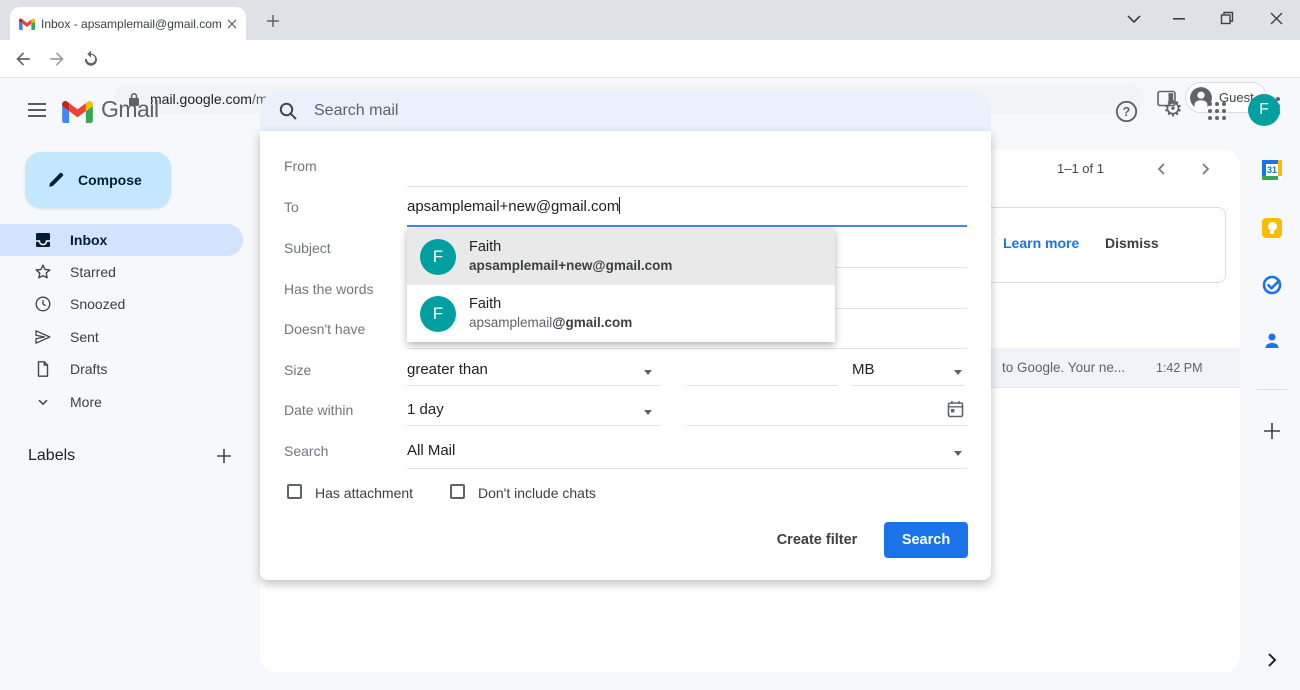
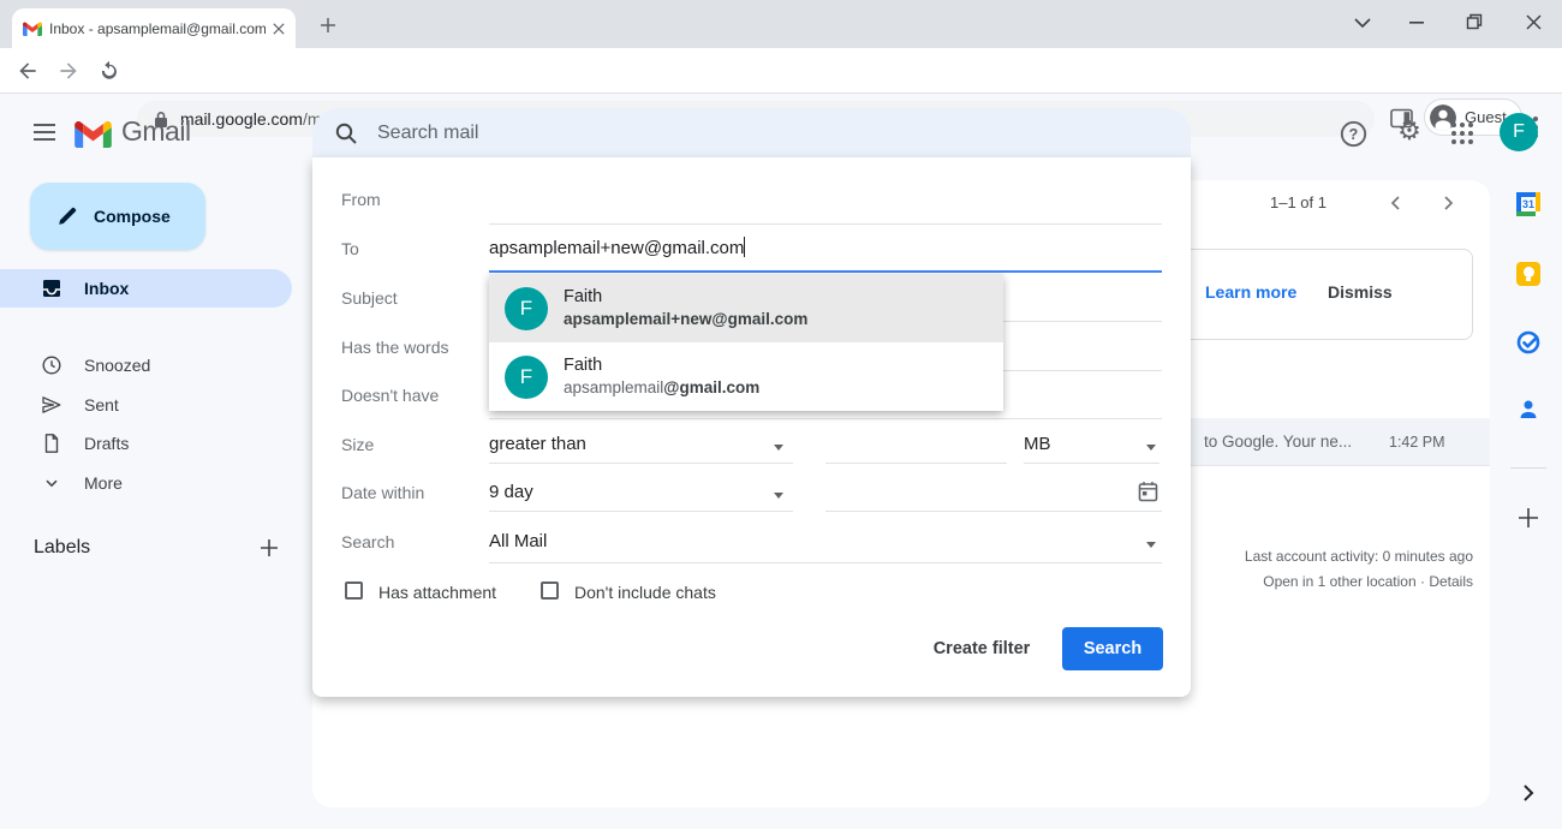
  Inbox - apsamplemail@gmail.com
  Guest
  Gmail
  Search mail
  ?
  ⚙
  F
  Compose
  Inbox
- Starred
  Snoozed
  Sent
  Drafts
  More
  Labels
  1–1 of 1
  Learn more
  Dismiss
  to Google. Your ne...
  1:42 PM
+ Last account activity: 0 minutes ago
+ Open in 1 other location · Details
  31
  From
  To
  apsamplemail+new@gmail.com
  Subject
  Has the words
  Doesn't have
  Size
  greater than
  MB
  Date within
- 1 day
+ 9 day
  Search
  All Mail
  Has attachment
  Don't include chats
  Create filter
  Search
  F
  Faith
  apsamplemail+new@gmail.com
  F
  Faith
  apsamplemail@gmail.com
